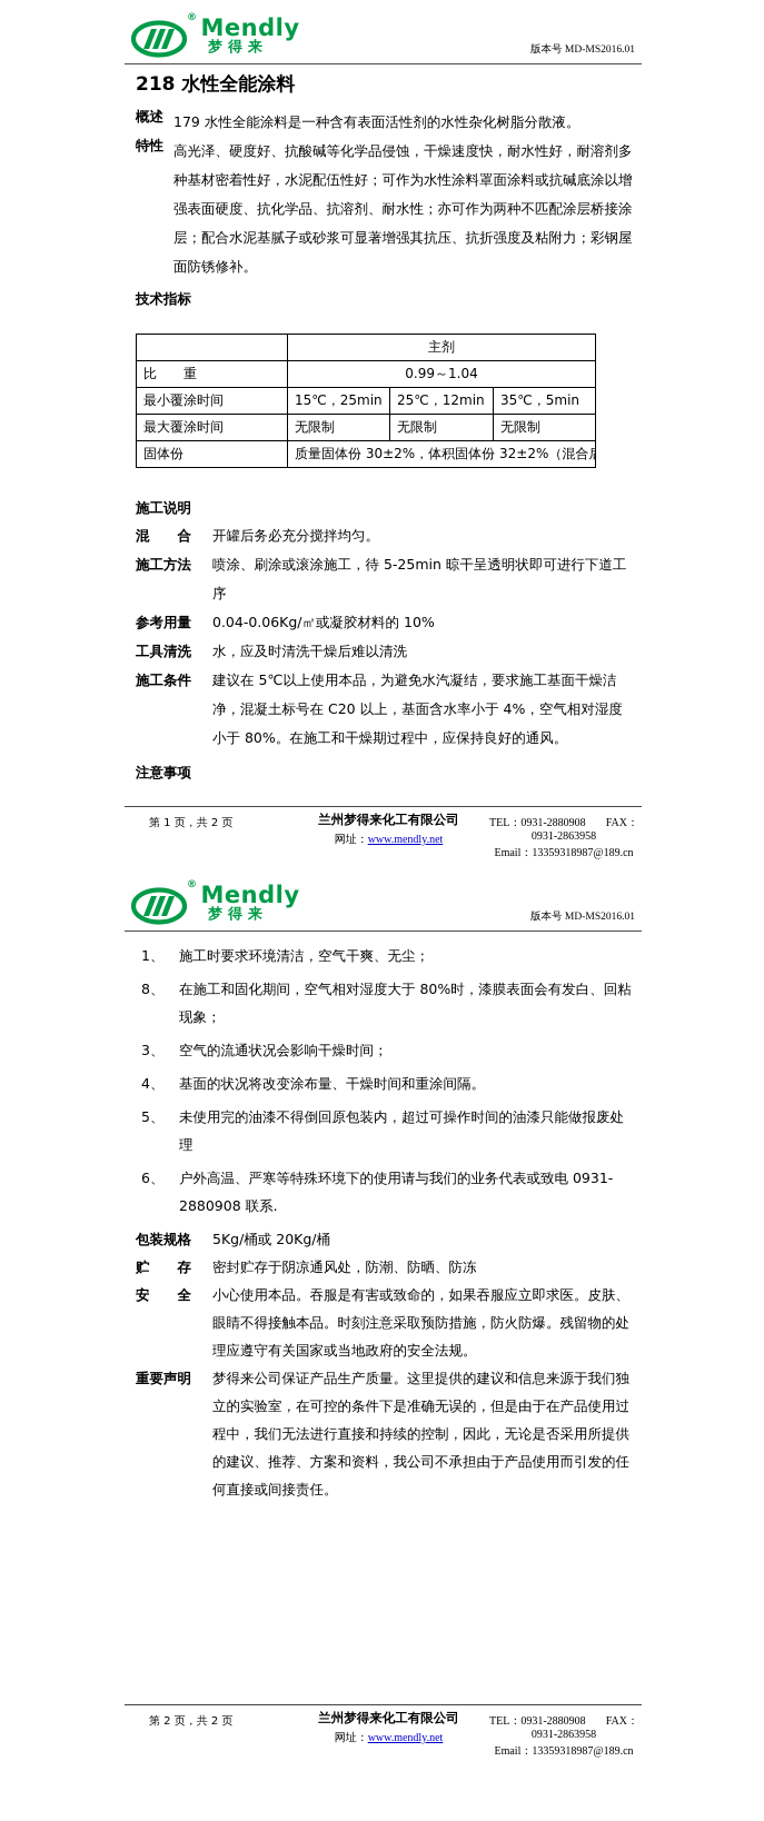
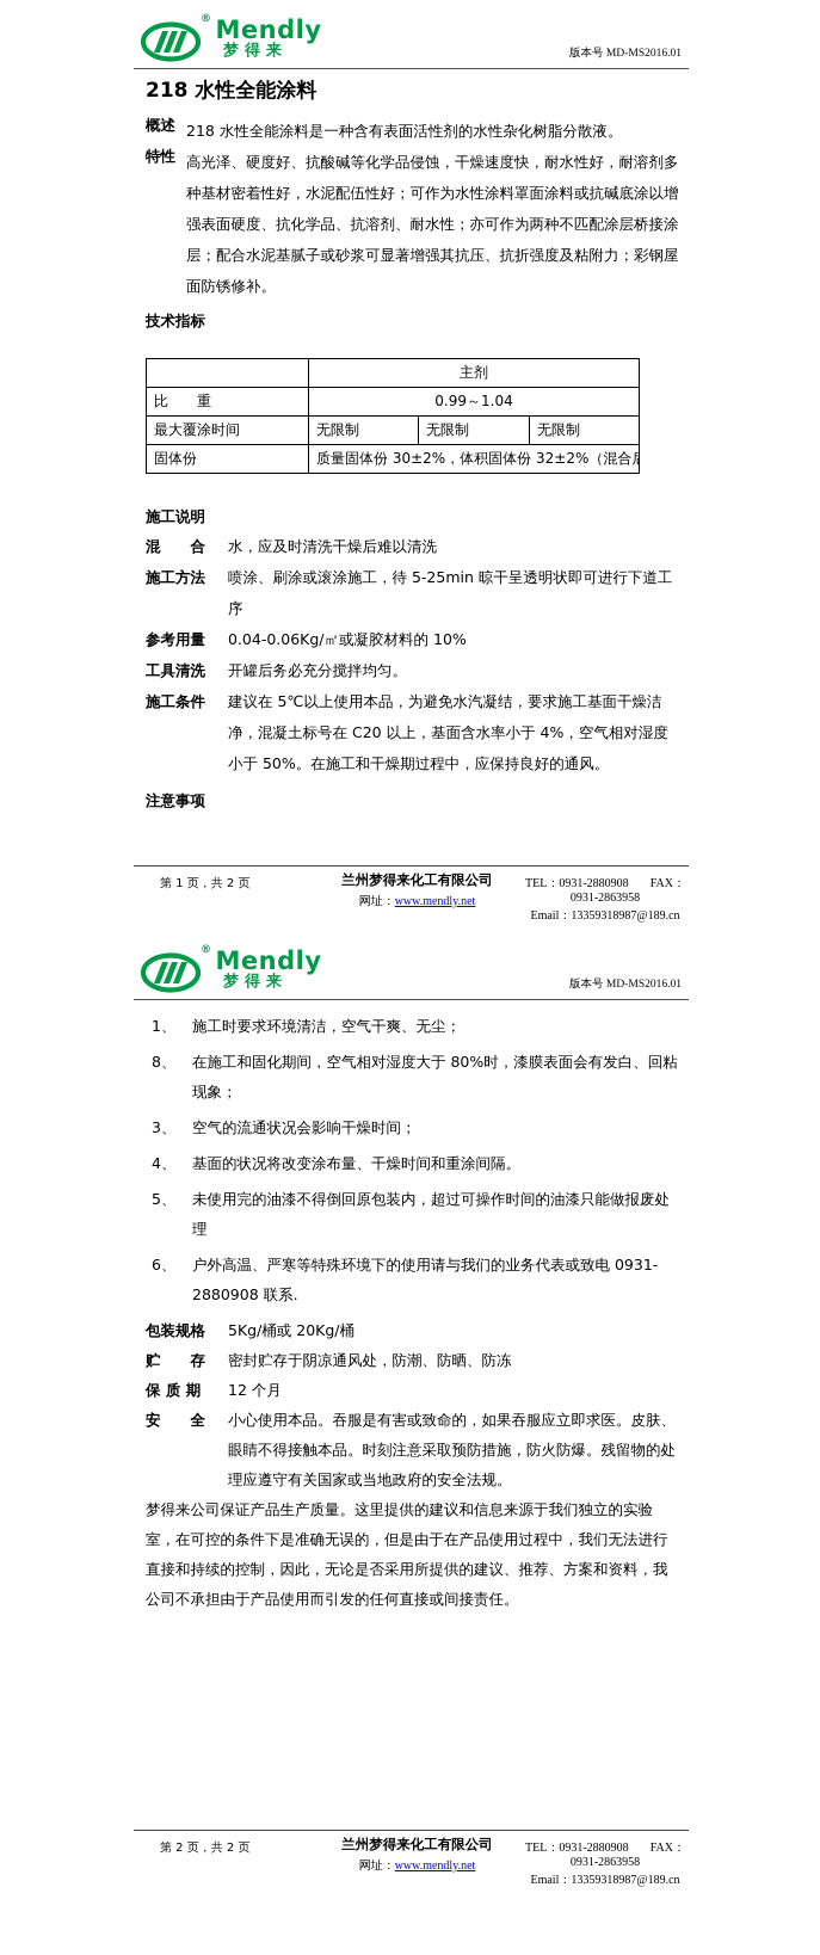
  ®Mendly
  梦得来
  版本号 MD-MS2016.01
  218 水性全能涂料
  概述
- 179 水性全能涂料是一种含有表面活性剂的水性杂化树脂分散液。
+ 218 水性全能涂料是一种含有表面活性剂的水性杂化树脂分散液。
  特性
  高光泽、硬度好、抗酸碱等化学品侵蚀，干燥速度快，耐水性好，耐溶剂多种基材密着性好，水泥配伍性好；可作为水性涂料罩面涂料或抗碱底涂以增强表面硬度、抗化学品、抗溶剂、耐水性；亦可作为两种不匹配涂层桥接涂层；配合水泥基腻子或砂浆可显著增强其抗压、抗折强度及粘附力；彩钢屋面防锈修补。
  技术指标
  	主剂
  比 重	0.99～1.04
- 最小覆涂时间	15℃，25min	25℃，12min	35℃，5min
  最大覆涂时间	无限制	无限制	无限制
  固体份	质量固体份 30±2%，体积固体份 32±2%（混合后
  施工说明
  混 合
- 开罐后务必充分搅拌均匀。
+ 水，应及时清洗干燥后难以清洗
  施工方法
  喷涂、刷涂或滚涂施工，待 5-25min 晾干呈透明状即可进行下道工序
  参考用量
  0.04-0.06Kg/㎡或凝胶材料的 10%
  工具清洗
- 水，应及时清洗干燥后难以清洗
+ 开罐后务必充分搅拌均匀。
  施工条件
- 建议在 5℃以上使用本品，为避免水汽凝结，要求施工基面干燥洁净，混凝土标号在 C20 以上，基面含水率小于 4%，空气相对湿度小于 80%。在施工和干燥期过程中，应保持良好的通风。
+ 建议在 5℃以上使用本品，为避免水汽凝结，要求施工基面干燥洁净，混凝土标号在 C20 以上，基面含水率小于 4%，空气相对湿度小于 50%。在施工和干燥期过程中，应保持良好的通风。
  注意事项
  第 1 页，共 2 页
  兰州梦得来化工有限公司
  网址：www.mendly.net
  TEL：0931-2880908 FAX：0931-2863958
  Email：13359318987@189.cn
  ®Mendly
  梦得来
  版本号 MD-MS2016.01
  1、
  施工时要求环境清洁，空气干爽、无尘；
  8、
  在施工和固化期间，空气相对湿度大于 80%时，漆膜表面会有发白、回粘现象；
  3、
  空气的流通状况会影响干燥时间；
  4、
  基面的状况将改变涂布量、干燥时间和重涂间隔。
  5、
  未使用完的油漆不得倒回原包装内，超过可操作时间的油漆只能做报废处理
  6、
  户外高温、严寒等特殊环境下的使用请与我们的业务代表或致电 0931-2880908 联系.
  包装规格
  5Kg/桶或 20Kg/桶
  贮 存
  密封贮存于阴凉通风处，防潮、防晒、防冻
+ 保 质 期
+ 12 个月
  安 全
  小心使用本品。吞服是有害或致命的，如果吞服应立即求医。皮肤、眼睛不得接触本品。时刻注意采取预防措施，防火防爆。残留物的处理应遵守有关国家或当地政府的安全法规。
- 重要声明
  梦得来公司保证产品生产质量。这里提供的建议和信息来源于我们独立的实验室，在可控的条件下是准确无误的，但是由于在产品使用过程中，我们无法进行直接和持续的控制，因此，无论是否采用所提供的建议、推荐、方案和资料，我公司不承担由于产品使用而引发的任何直接或间接责任。
  第 2 页，共 2 页
  兰州梦得来化工有限公司
  网址：www.mendly.net
  TEL：0931-2880908 FAX：0931-2863958
  Email：13359318987@189.cn
